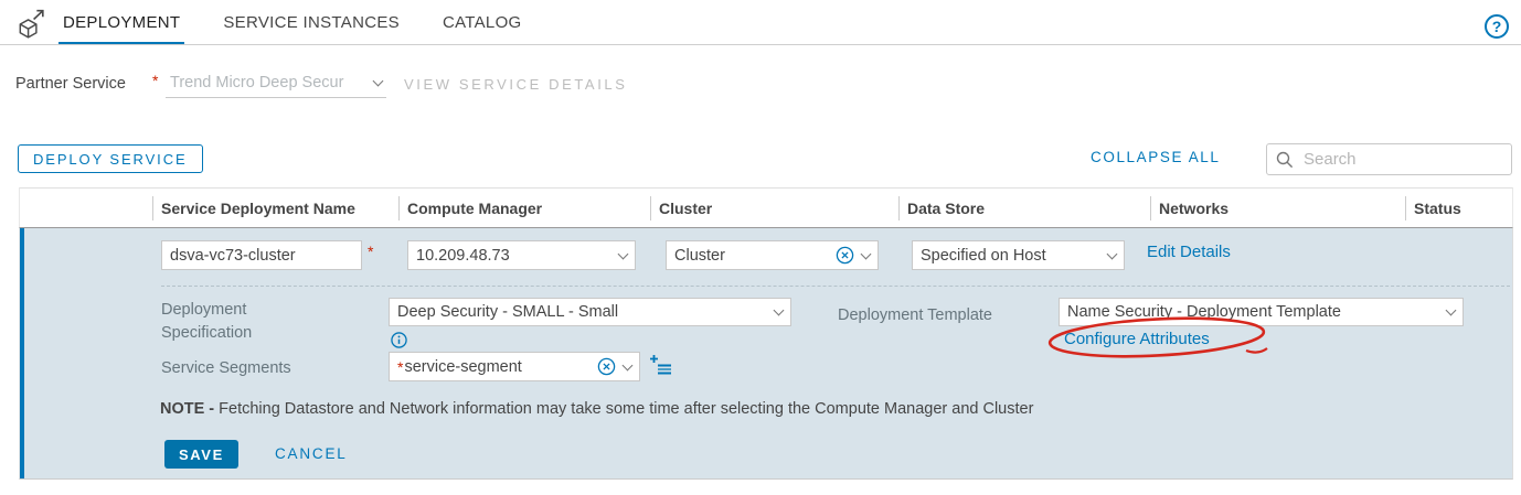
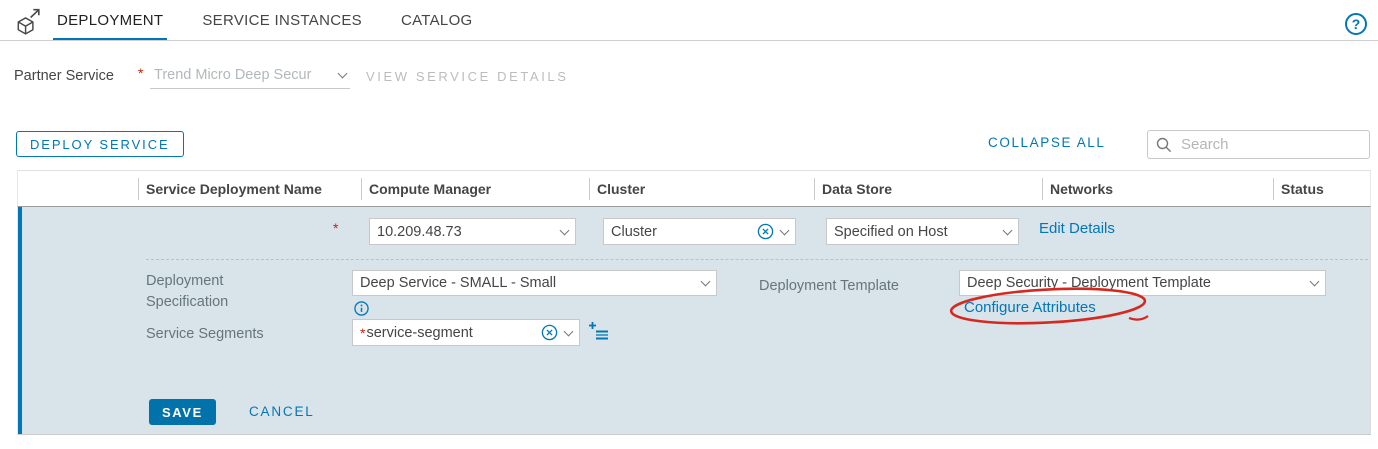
  DEPLOYMENT
  SERVICE INSTANCES
  CATALOG
  ?
  Partner Service
  *
  Trend Micro Deep Secur
  VIEW SERVICE DETAILS
  DEPLOY SERVICE
  COLLAPSE ALL
  Search
  Service Deployment Name
  Compute Manager
  Cluster
  Data Store
  Networks
  Status
- dsva-vc73-cluster
  *
  10.209.48.73
  Cluster
  Specified on Host
  Edit Details
  Deployment Specification
- Deep Security - SMALL - Small
+ Deep Service - SMALL - Small
  Deployment Template
- Name Security - Deployment Template
+ Deep Security - Deployment Template
  Configure Attributes
  Service Segments
  *
  service-segment
- NOTE - Fetching Datastore and Network information may take some time after selecting the Compute Manager and Cluster
  SAVE
  CANCEL
